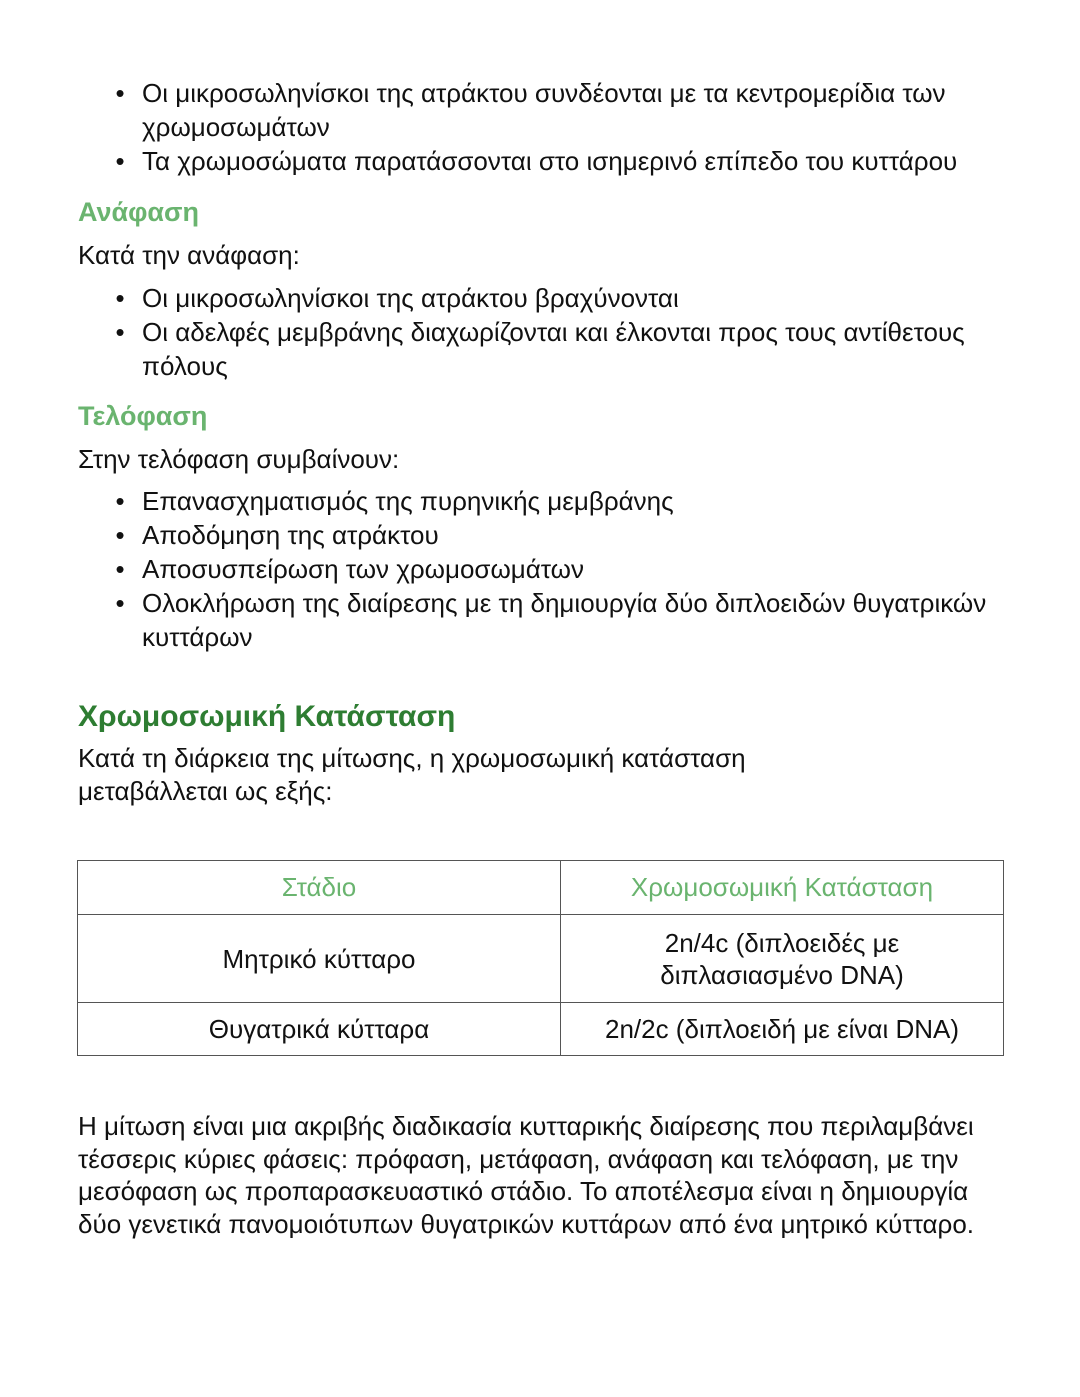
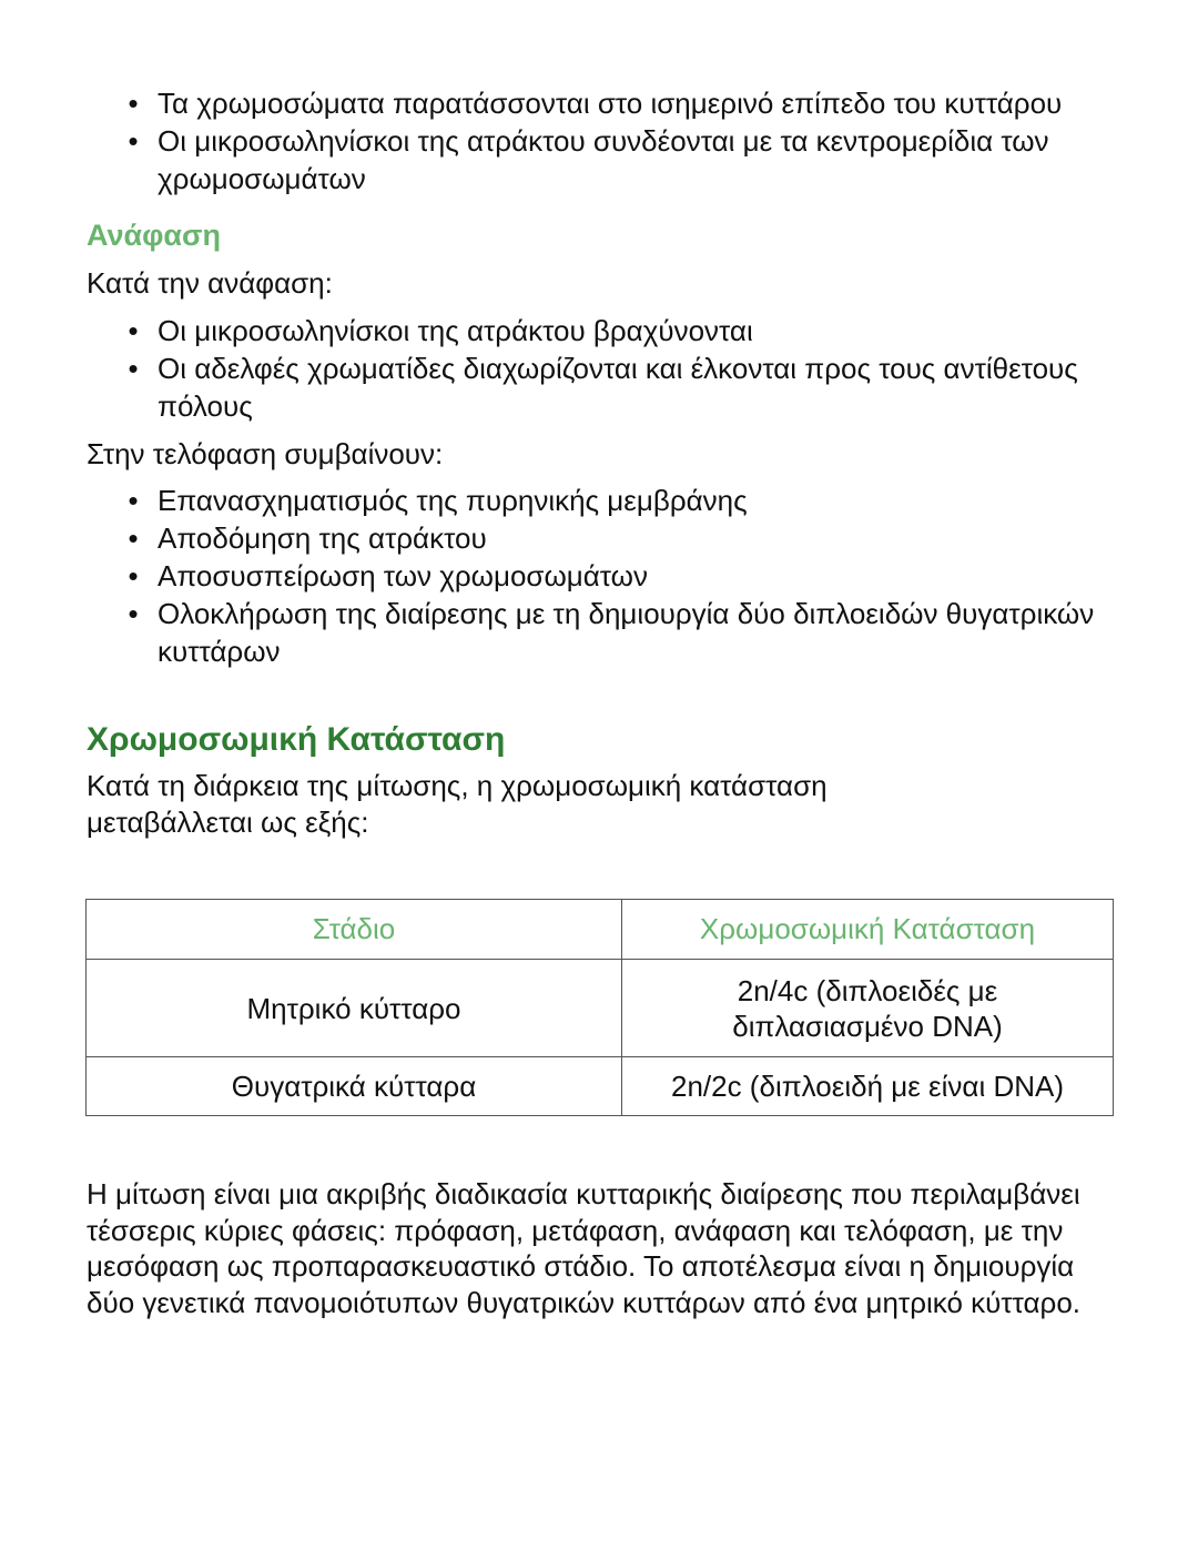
  •
- Οι μικροσωληνίσκοι της ατράκτου συνδέονται με τα κεντρομερίδια των χρωμοσωμάτων
+ Τα χρωμοσώματα παρατάσσονται στο ισημερινό επίπεδο του κυττάρου
  •
- Τα χρωμοσώματα παρατάσσονται στο ισημερινό επίπεδο του κυττάρου
+ Οι μικροσωληνίσκοι της ατράκτου συνδέονται με τα κεντρομερίδια των χρωμοσωμάτων
  Ανάφαση
  Κατά την ανάφαση:
  •
  Οι μικροσωληνίσκοι της ατράκτου βραχύνονται
  •
- Οι αδελφές μεμβράνης διαχωρίζονται και έλκονται προς τους αντίθετους πόλους
+ Οι αδελφές χρωματίδες διαχωρίζονται και έλκονται προς τους αντίθετους πόλους
- Τελόφαση
  Στην τελόφαση συμβαίνουν:
  •
  Επανασχηματισμός της πυρηνικής μεμβράνης
  •
  Αποδόμηση της ατράκτου
  •
  Αποσυσπείρωση των χρωμοσωμάτων
  •
  Ολοκλήρωση της διαίρεσης με τη δημιουργία δύο διπλοειδών θυγατρικών κυττάρων
  Χρωμοσωμική Κατάσταση
  Κατά τη διάρκεια της μίτωσης, η χρωμοσωμική κατάσταση μεταβάλλεται ως εξής:
  Στάδιο	Χρωμοσωμική Κατάσταση
  Μητρικό κύτταρο	2n/4c (διπλοειδές με διπλασιασμένο DNA)
  Θυγατρικά κύτταρα	2n/2c (διπλοειδή με είναι DNA)
  Η μίτωση είναι μια ακριβής διαδικασία κυτταρικής διαίρεσης που περιλαμβάνει τέσσερις κύριες φάσεις: πρόφαση, μετάφαση, ανάφαση και τελόφαση, με την μεσόφαση ως προπαρασκευαστικό στάδιο. Το αποτέλεσμα είναι η δημιουργία δύο γενετικά πανομοιότυπων θυγατρικών κυττάρων από ένα μητρικό κύτταρο.
